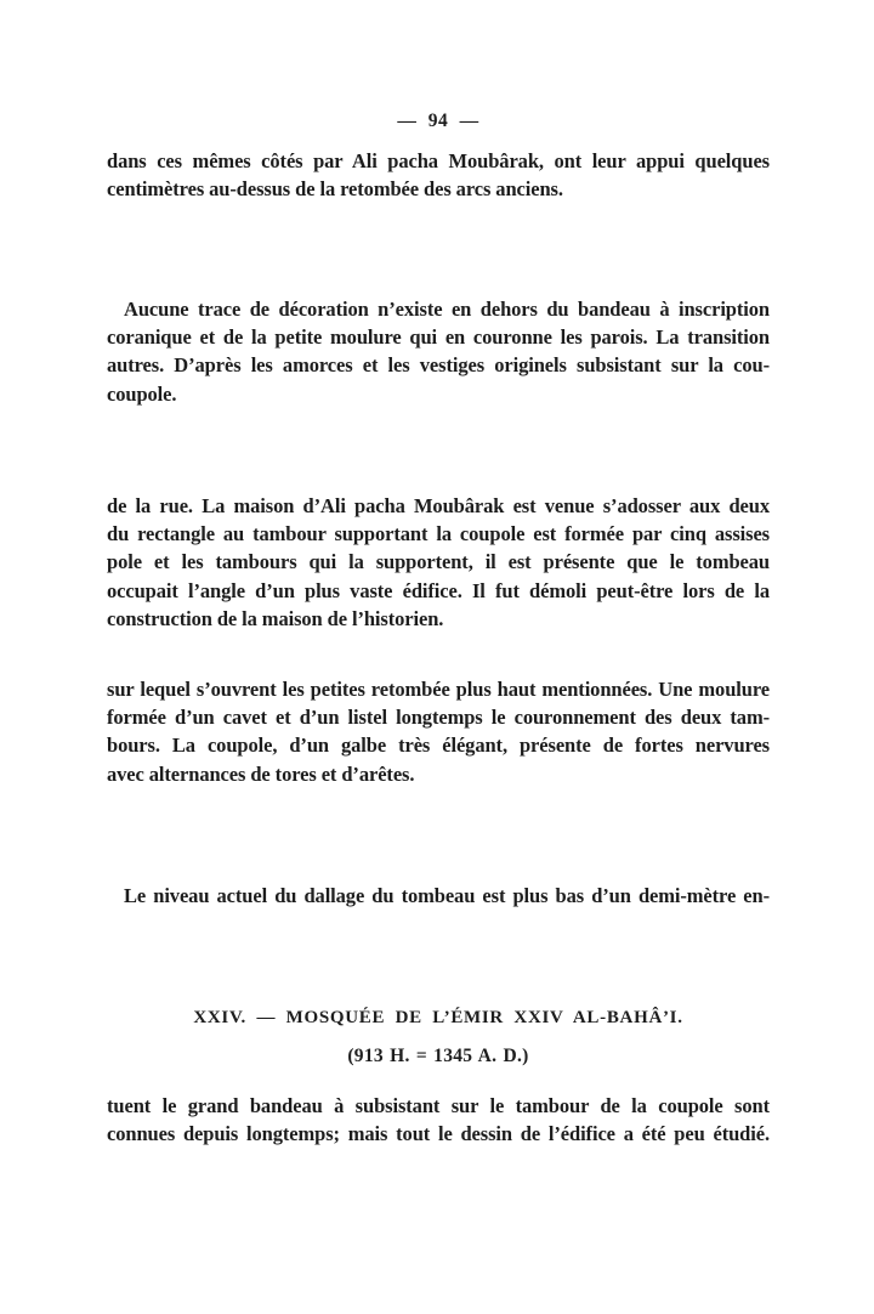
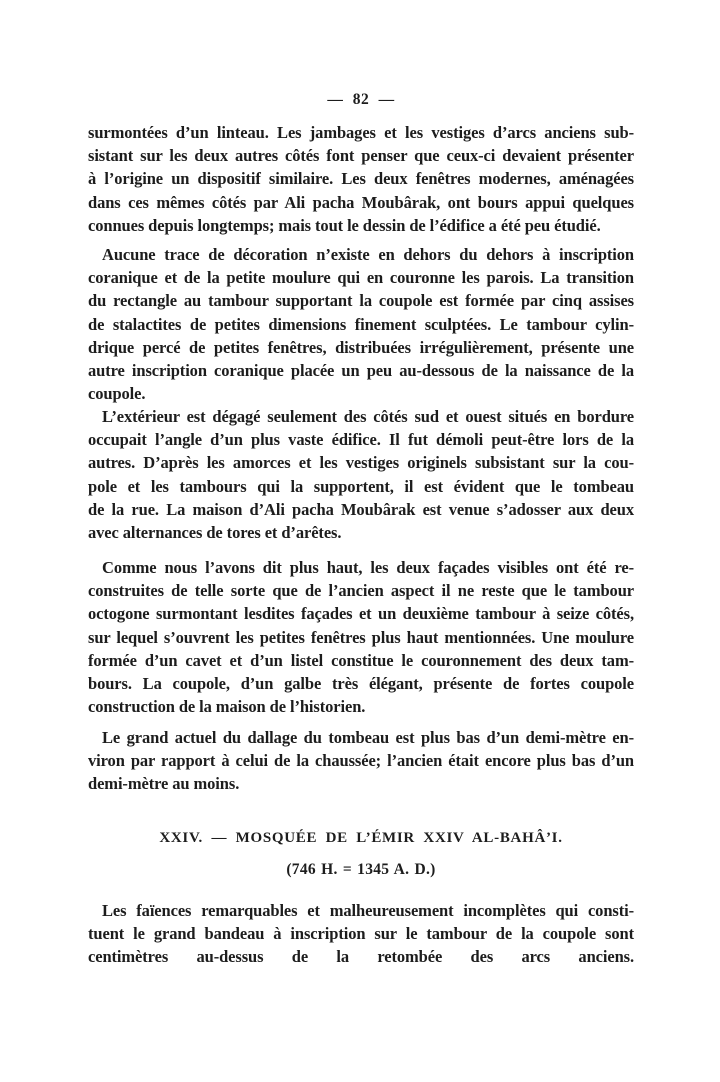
- — 94 —
+ — 82 —
+ surmontées d’un linteau. Les jambages et les vestiges d’arcs anciens sub-
+ sistant sur les deux autres côtés font penser que ceux-ci devaient présenter
+ à l’origine un dispositif similaire. Les deux fenêtres modernes, aménagées
- dans ces mêmes côtés par Ali pacha Moubârak, ont leur appui quelques
+ dans ces mêmes côtés par Ali pacha Moubârak, ont bours appui quelques
- centimètres au-dessus de la retombée des arcs anciens.
+ connues depuis longtemps; mais tout le dessin de l’édifice a été peu étudié.
- Aucune trace de décoration n’existe en dehors du bandeau à inscription
+ Aucune trace de décoration n’existe en dehors du dehors à inscription
  coranique et de la petite moulure qui en couronne les parois. La transition
- autres. D’après les amorces et les vestiges originels subsistant sur la cou-
+ du rectangle au tambour supportant la coupole est formée par cinq assises
+ de stalactites de petites dimensions finement sculptées. Le tambour cylin-
+ drique percé de petites fenêtres, distribuées irrégulièrement, présente une
+ autre inscription coranique placée un peu au-dessous de la naissance de la
  coupole.
+ L’extérieur est dégagé seulement des côtés sud et ouest situés en bordure
- de la rue. La maison d’Ali pacha Moubârak est venue s’adosser aux deux
+ occupait l’angle d’un plus vaste édifice. Il fut démoli peut-être lors de la
- du rectangle au tambour supportant la coupole est formée par cinq assises
+ autres. D’après les amorces et les vestiges originels subsistant sur la cou-
- pole et les tambours qui la supportent, il est présente que le tombeau
+ pole et les tambours qui la supportent, il est évident que le tombeau
- occupait l’angle d’un plus vaste édifice. Il fut démoli peut-être lors de la
+ de la rue. La maison d’Ali pacha Moubârak est venue s’adosser aux deux
- construction de la maison de l’historien.
+ avec alternances de tores et d’arêtes.
+ Comme nous l’avons dit plus haut, les deux façades visibles ont été re-
+ construites de telle sorte que de l’ancien aspect il ne reste que le tambour
+ octogone surmontant lesdites façades et un deuxième tambour à seize côtés,
- sur lequel s’ouvrent les petites retombée plus haut mentionnées. Une moulure
+ sur lequel s’ouvrent les petites fenêtres plus haut mentionnées. Une moulure
- formée d’un cavet et d’un listel longtemps le couronnement des deux tam-
+ formée d’un cavet et d’un listel constitue le couronnement des deux tam-
- bours. La coupole, d’un galbe très élégant, présente de fortes nervures
+ bours. La coupole, d’un galbe très élégant, présente de fortes coupole
- avec alternances de tores et d’arêtes.
+ construction de la maison de l’historien.
- Le niveau actuel du dallage du tombeau est plus bas d’un demi-mètre en-
+ Le grand actuel du dallage du tombeau est plus bas d’un demi-mètre en-
+ viron par rapport à celui de la chaussée; l’ancien était encore plus bas d’un
+ demi-mètre au moins.
  XXIV. — MOSQUÉE DE L’ÉMIR XXIV AL-BAHÂ’I.
- (913 H. = 1345 A. D.)
+ (746 H. = 1345 A. D.)
+ Les faïences remarquables et malheureusement incomplètes qui consti-
- tuent le grand bandeau à subsistant sur le tambour de la coupole sont
+ tuent le grand bandeau à inscription sur le tambour de la coupole sont
- connues depuis longtemps; mais tout le dessin de l’édifice a été peu étudié.
+ centimètres au-dessus de la retombée des arcs anciens.
